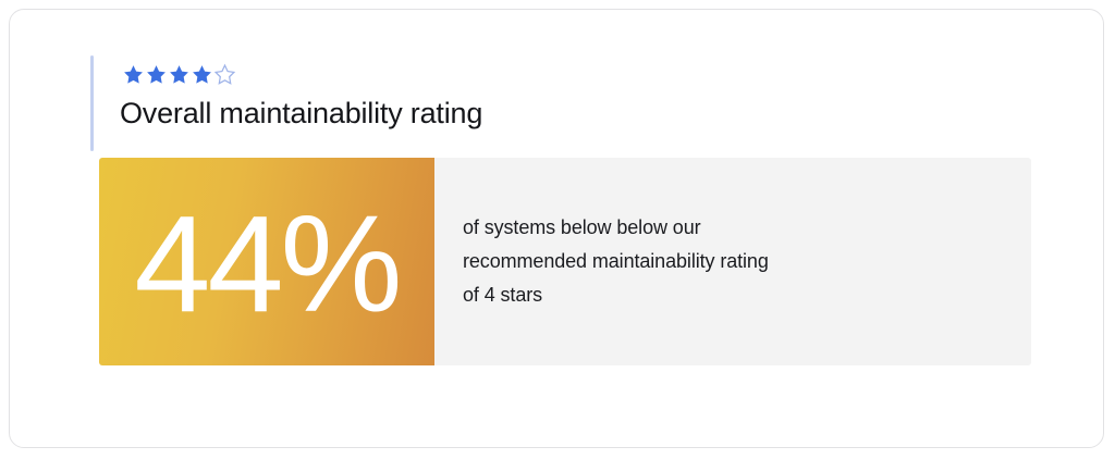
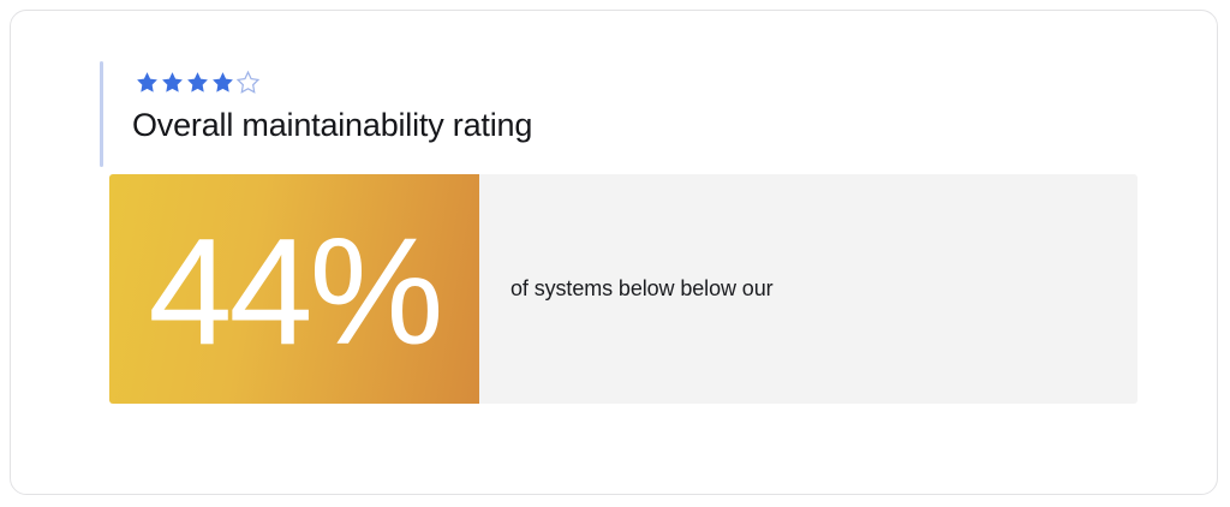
  Overall maintainability rating
  44%
  of systems below below our
- recommended maintainability rating
- of 4 stars
